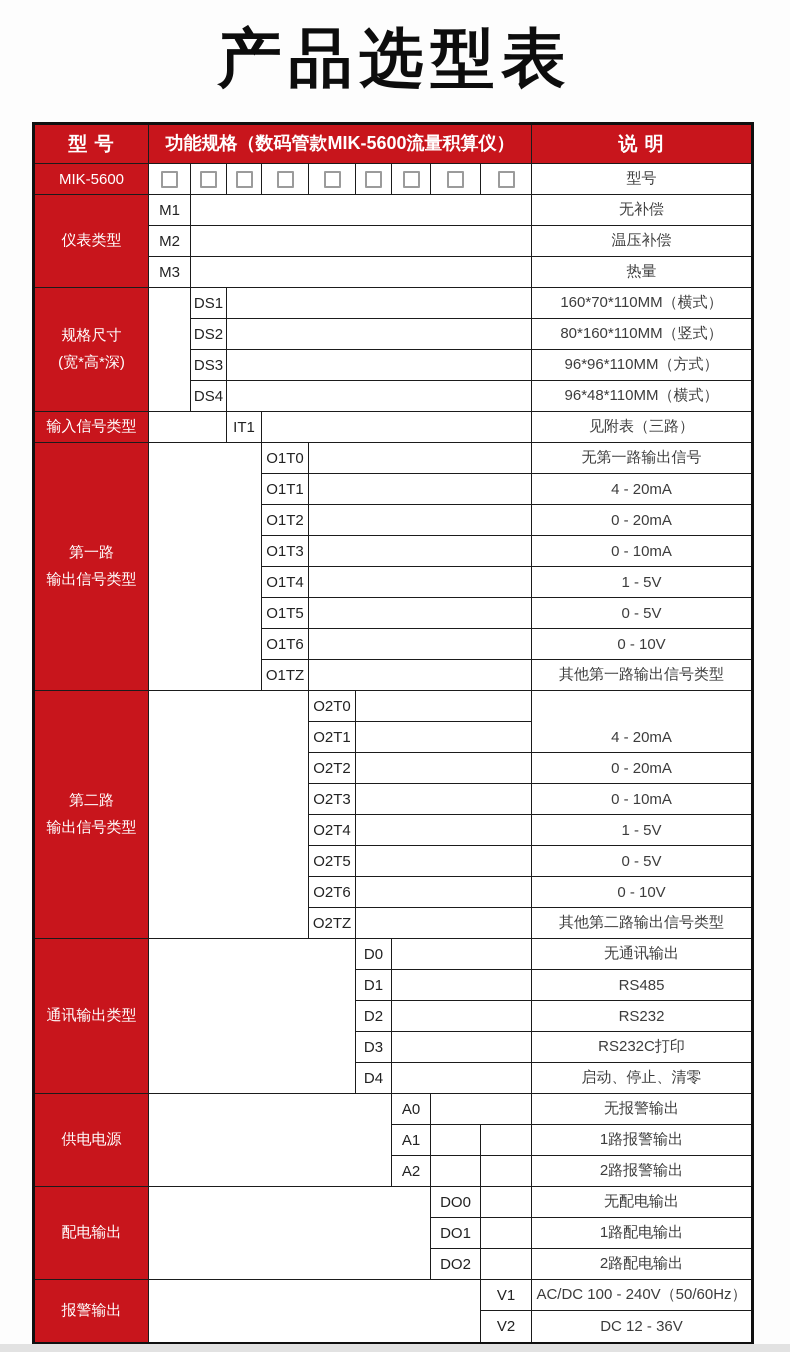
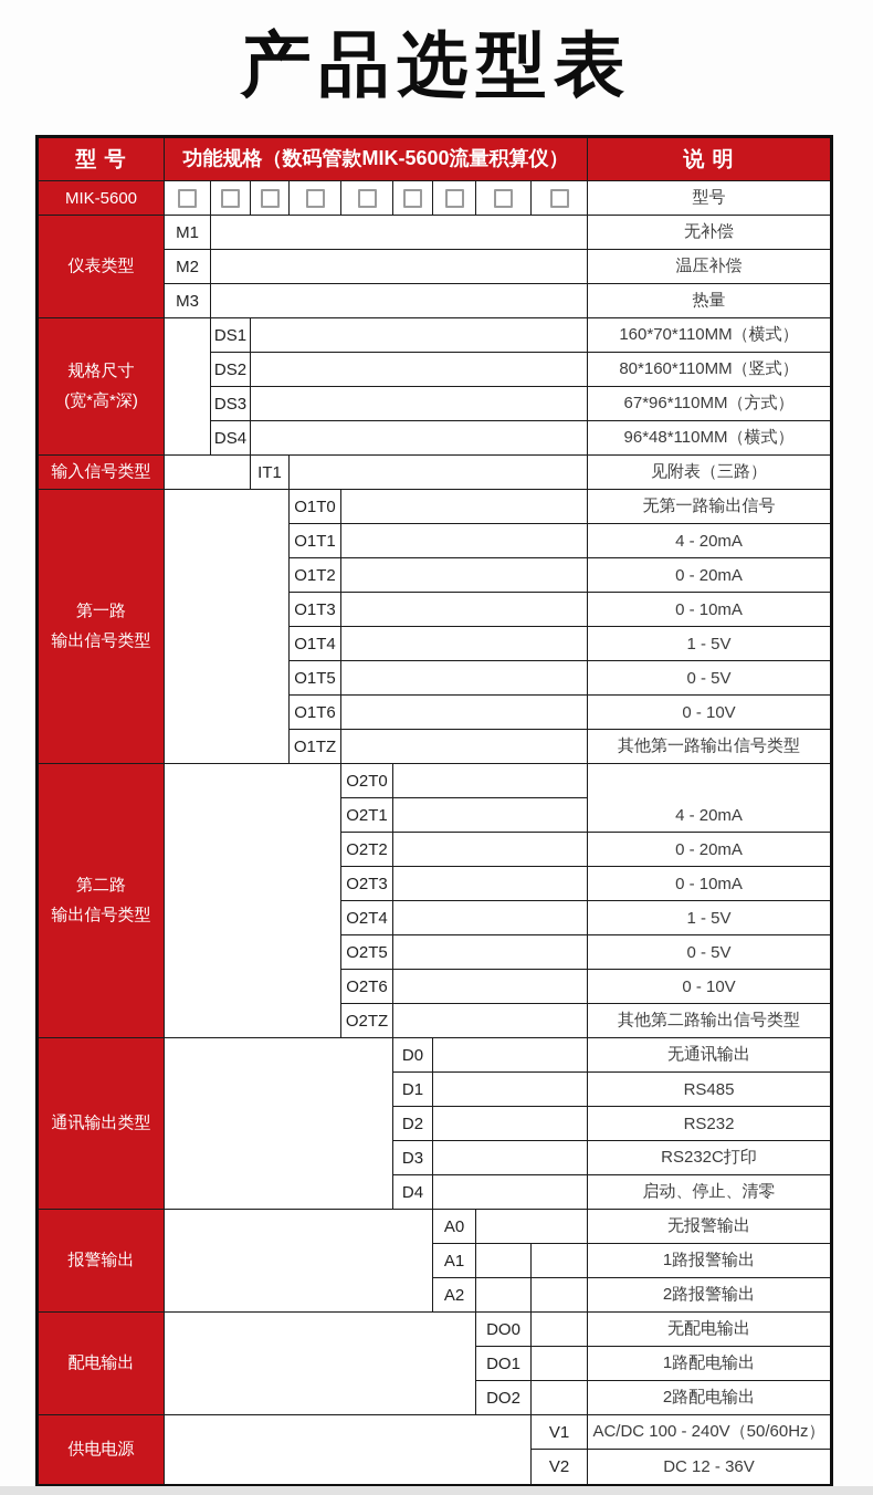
  产品选型表
  型 号
  功能规格（数码管款MIK-5600流量积算仪）
  说 明
  MIK-5600
  型号
  仪表类型
  M1
  无补偿
  M2
  温压补偿
  M3
  热量
  规格尺寸
  (宽*高*深)
  DS1
  160*70*110MM（横式）
  DS2
  80*160*110MM（竖式）
  DS3
- 96*96*110MM（方式）
+ 67*96*110MM（方式）
  DS4
  96*48*110MM（横式）
  输入信号类型
  IT1
  见附表（三路）
  第一路
  输出信号类型
  O1T0
  无第一路输出信号
  O1T1
  4 - 20mA
  O1T2
  0 - 20mA
  O1T3
  0 - 10mA
  O1T4
  1 - 5V
  O1T5
  0 - 5V
  O1T6
  0 - 10V
  O1TZ
  其他第一路输出信号类型
  第二路
  输出信号类型
  O2T0
  O2T1
  4 - 20mA
  O2T2
  0 - 20mA
  O2T3
  0 - 10mA
  O2T4
  1 - 5V
  O2T5
  0 - 5V
  O2T6
  0 - 10V
  O2TZ
  其他第二路输出信号类型
  通讯输出类型
  D0
  无通讯输出
  D1
  RS485
  D2
  RS232
  D3
  RS232C打印
  D4
  启动、停止、清零
- 供电电源
+ 报警输出
  A0
  无报警输出
  A1
  1路报警输出
  A2
  2路报警输出
  配电输出
  DO0
  无配电输出
  DO1
  1路配电输出
  DO2
  2路配电输出
- 报警输出
+ 供电电源
  V1
  AC/DC 100 - 240V（50/60Hz）
  V2
  DC 12 - 36V
